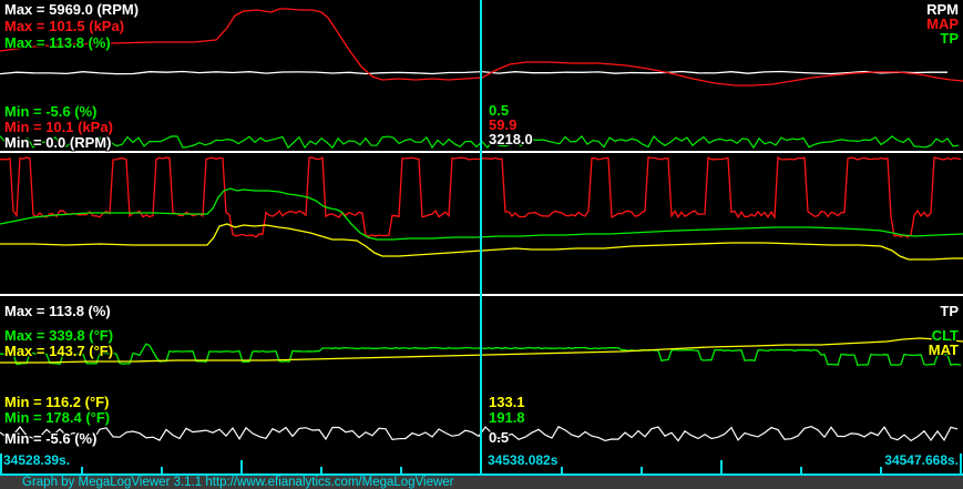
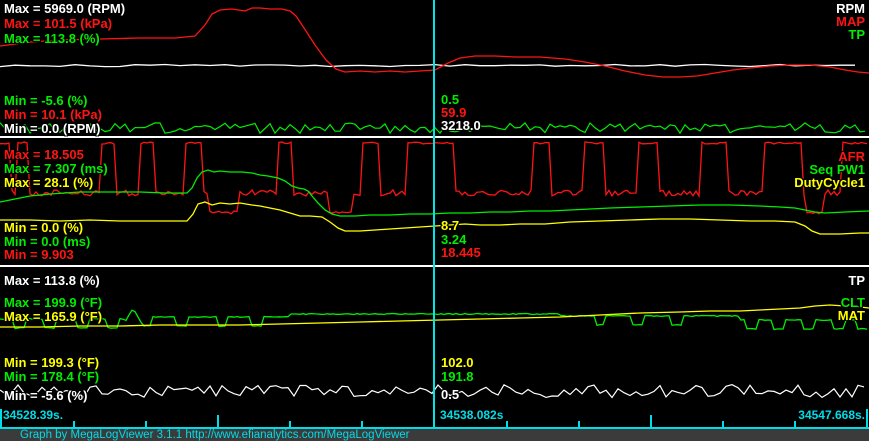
  Max = 5969.0 (RPM)
  Max = 101.5 (kPa)
  Max = 113.8 (%)
  Min = -5.6 (%)
  Min = 10.1 (kPa)
  Min = 0.0 (RPM)
  RPM
  MAP
  TP
  0.5
  59.9
  3218.0
+ Max = 18.505
+ Max = 7.307 (ms)
+ Max = 28.1 (%)
+ Min = 0.0 (%)
+ Min = 0.0 (ms)
+ Min = 9.903
+ AFR
+ Seq PW1
+ DutyCycle1
+ 8.7
+ 3.24
+ 18.445
  Max = 113.8 (%)
- Max = 339.8 (°F)
+ Max = 199.9 (°F)
- Max = 143.7 (°F)
+ Max = 165.9 (°F)
- Min = 116.2 (°F)
+ Min = 199.3 (°F)
  Min = 178.4 (°F)
  Min = -5.6 (%)
  TP
  CLT
  MAT
- 133.1
+ 102.0
  191.8
  0.5
  34528.39s.
  34538.082s
  34547.668s.
  Graph by MegaLogViewer 3.1.1 http://www.efianalytics.com/MegaLogViewer
